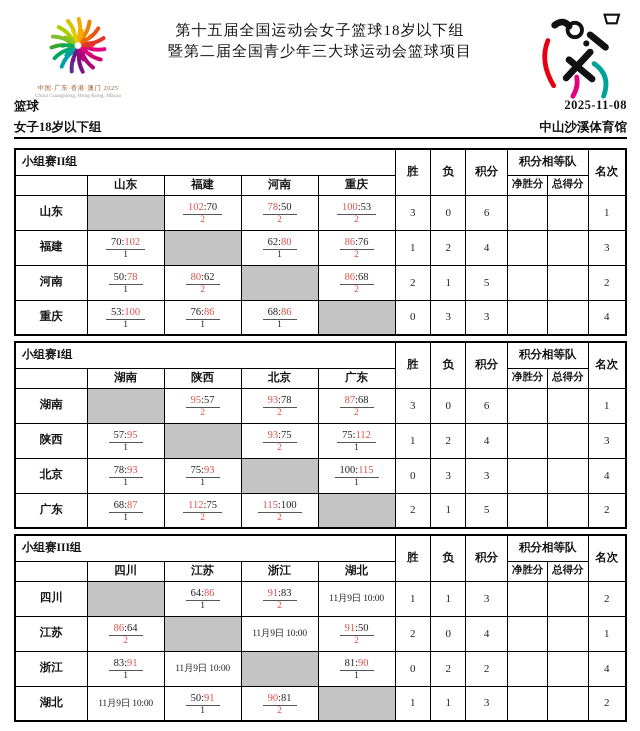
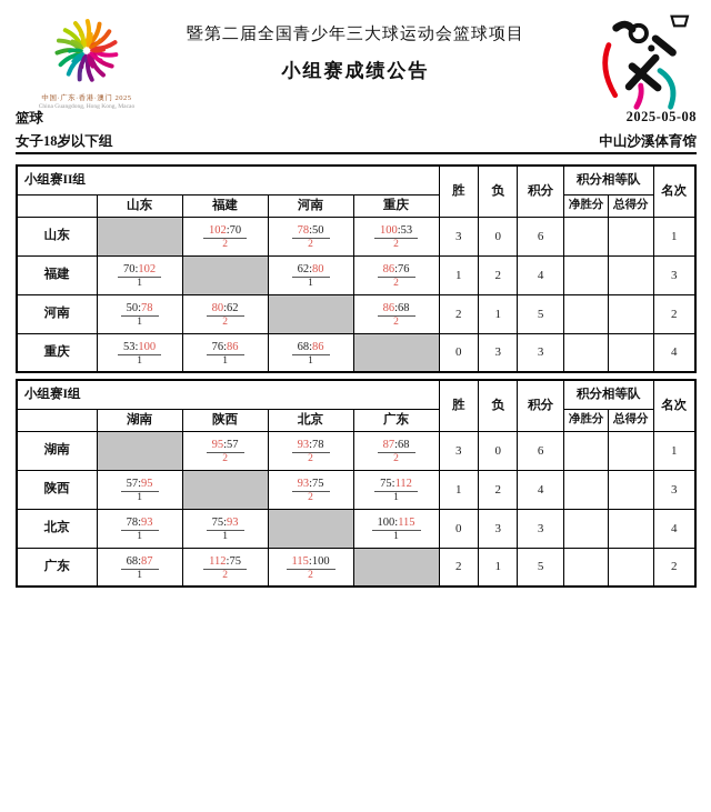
- 第十五届全国运动会女子篮球18岁以下组
  暨第二届全国青少年三大球运动会篮球项目
+ 小组赛成绩公告
  篮球
  女子18岁以下组
- 2025-11-08
+ 2025-05-08
  中山沙溪体育馆
  小组赛II组	胜	负	积分	积分相等队	名次
  	山东	福建	河南	重庆	净胜分	总得分
  山东		102:702	78:502	100:532	3	0	6			1
  福建	70:1021		62:801	86:762	1	2	4			3
  河南	50:781	80:622		86:682	2	1	5			2
  重庆	53:1001	76:861	68:861		0	3	3			4
  小组赛I组	胜	负	积分	积分相等队	名次
  	湖南	陕西	北京	广东	净胜分	总得分
  湖南		95:572	93:782	87:682	3	0	6			1
  陕西	57:951		93:752	75:1121	1	2	4			3
  北京	78:931	75:931		100:1151	0	3	3			4
  广东	68:871	112:752	115:1002		2	1	5			2
- 小组赛III组	胜	负	积分	积分相等队	名次
- 	四川	江苏	浙江	湖北	净胜分	总得分
- 四川		64:861	91:832	11月9日 10:00	1	1	3			2
- 江苏	86:642		11月9日 10:00	91:502	2	0	4			1
- 浙江	83:911	11月9日 10:00		81:901	0	2	2			4
- 湖北	11月9日 10:00	50:911	90:812		1	1	3			2
